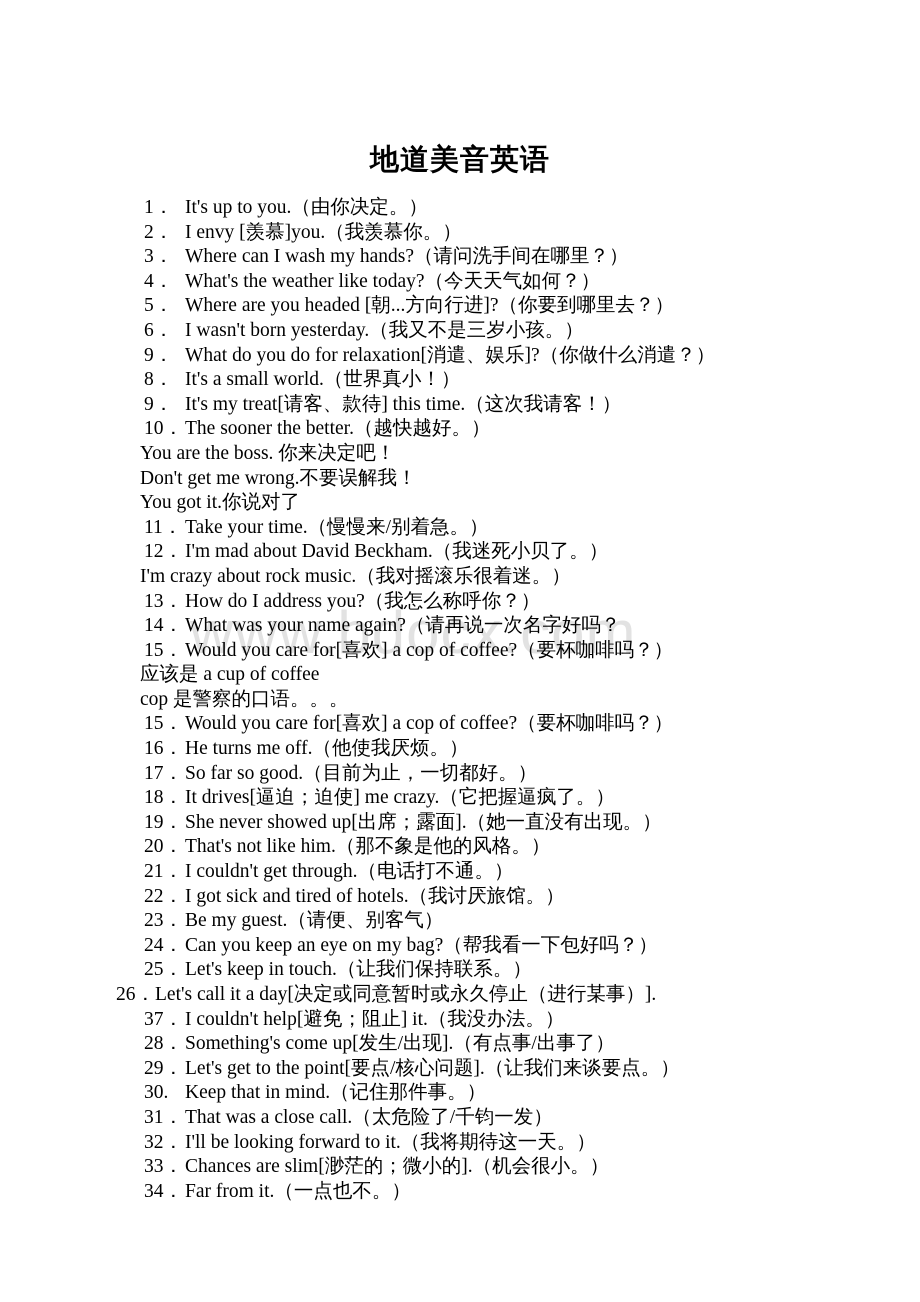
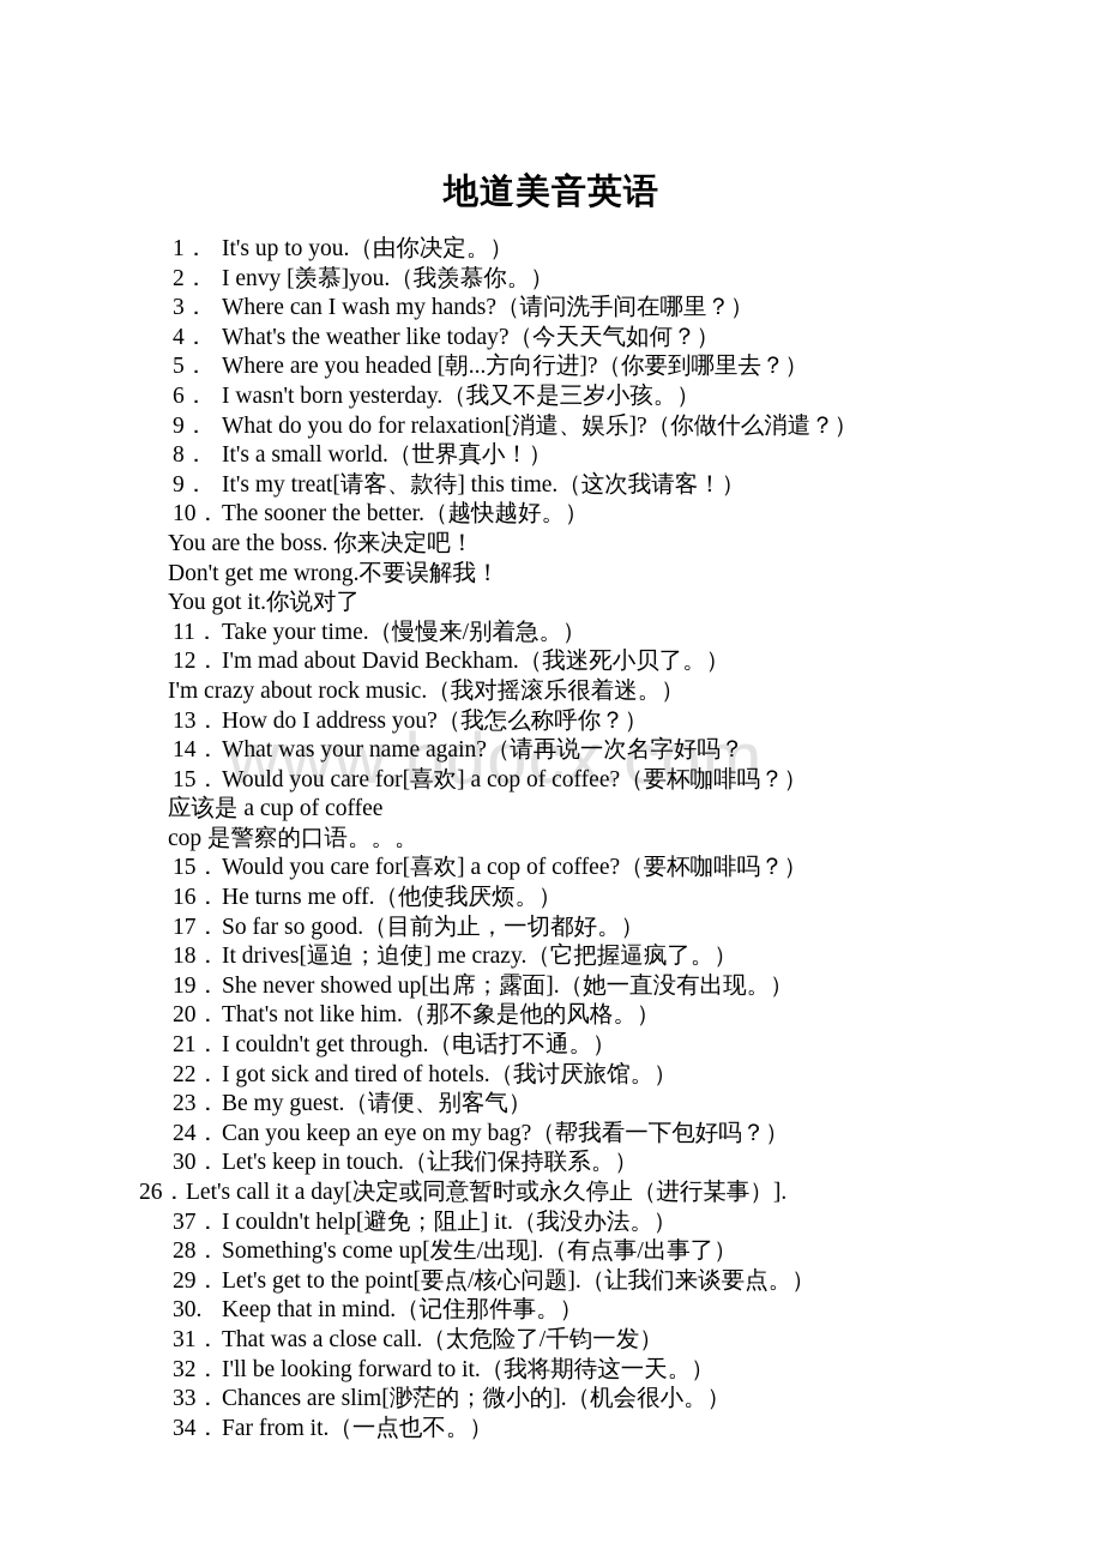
  www.bdocx.com
  地道美音英语
  1． It's up to you.（由你决定。）
  2． I envy [羡慕]you.（我羡慕你。）
  3． Where can I wash my hands?（请问洗手间在哪里？）
  4． What's the weather like today?（今天天气如何？）
  5． Where are you headed [朝...方向行进]?（你要到哪里去？）
  6． I wasn't born yesterday.（我又不是三岁小孩。）
  9． What do you do for relaxation[消遣、娱乐]?（你做什么消遣？）
  8． It's a small world.（世界真小！）
  9． It's my treat[请客、款待] this time.（这次我请客！）
  10．The sooner the better.（越快越好。）
  You are the boss. 你来决定吧！
  Don't get me wrong.不要误解我！
  You got it.你说对了
  11． Take your time.（慢慢来/别着急。）
  12．I'm mad about David Beckham.（我迷死小贝了。）
  I'm crazy about rock music.（我对摇滚乐很着迷。）
  13．How do I address you?（我怎么称呼你？）
  14．What was your name again?（请再说一次名字好吗？
  15．Would you care for[喜欢] a cop of coffee?（要杯咖啡吗？）
  应该是 a cup of coffee
  cop 是警察的口语。。。
  15．Would you care for[喜欢] a cop of coffee?（要杯咖啡吗？）
  16．He turns me off.（他使我厌烦。）
  17．So far so good.（目前为止，一切都好。）
  18．It drives[逼迫；迫使] me crazy.（它把握逼疯了。）
  19．She never showed up[出席；露面].（她一直没有出现。）
  20．That's not like him.（那不象是他的风格。）
  21．I couldn't get through.（电话打不通。）
  22．I got sick and tired of hotels.（我讨厌旅馆。）
  23．Be my guest.（请便、别客气）
  24．Can you keep an eye on my bag?（帮我看一下包好吗？）
- 25．Let's keep in touch.（让我们保持联系。）
+ 30．Let's keep in touch.（让我们保持联系。）
  26．Let's call it a day[决定或同意暂时或永久停止（进行某事）].
  37．I couldn't help[避免；阻止] it.（我没办法。）
  28．Something's come up[发生/出现].（有点事/出事了）
  29．Let's get to the point[要点/核心问题].（让我们来谈要点。）
  30. Keep that in mind.（记住那件事。）
  31．That was a close call.（太危险了/千钧一发）
  32．I'll be looking forward to it.（我将期待这一天。）
  33．Chances are slim[渺茫的；微小的].（机会很小。）
  34．Far from it.（一点也不。）
